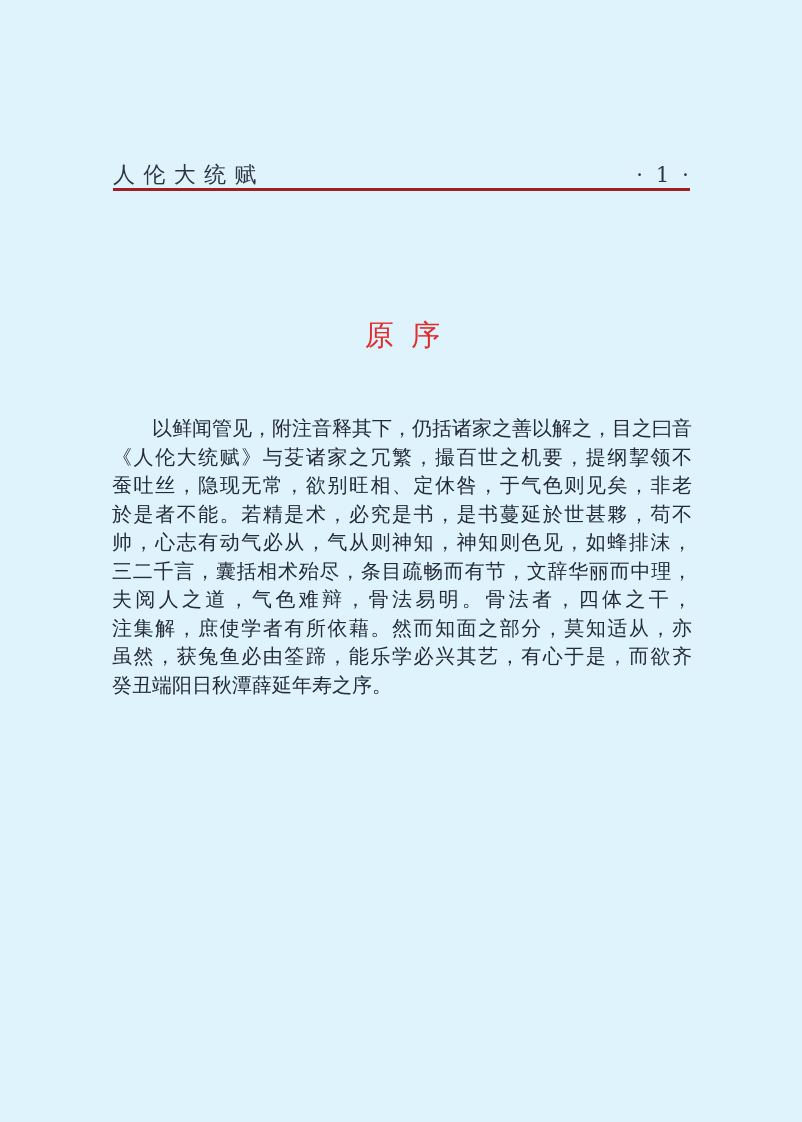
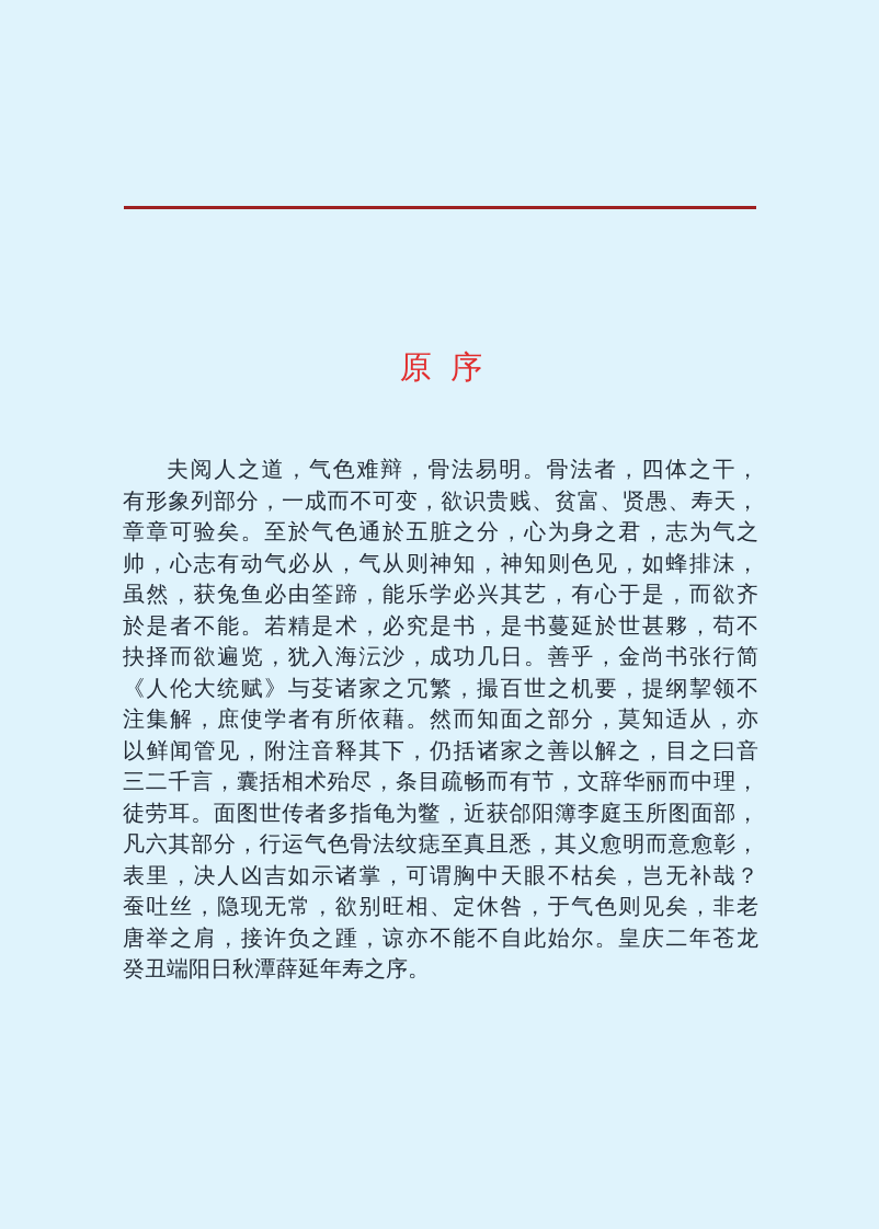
- 人伦大统赋
- · 1 ·
  原序
- 以鲜闻管见，附注音释其下，仍括诸家之善以解之，目之曰音
+ 夫阅人之道，气色难辩，骨法易明。骨法者，四体之干，
+ 有形象列部分，一成而不可变，欲识贵贱、贫富、贤愚、寿天，
+ 章章可验矣。至於气色通於五脏之分，心为身之君，志为气之
- 《人伦大统赋》与芟诸家之冗繁，撮百世之机要，提纲挈领不
+ 帅，心志有动气必从，气从则神知，神知则色见，如蜂排沫，
- 蚕吐丝，隐现无常，欲别旺相、定休咎，于气色则见矣，非老
+ 虽然，获兔鱼必由筌蹄，能乐学必兴其艺，有心于是，而欲齐
  於是者不能。若精是术，必究是书，是书蔓延於世甚夥，苟不
+ 抉择而欲遍览，犹入海沄沙，成功几日。善乎，金尚书张行简
- 帅，心志有动气必从，气从则神知，神知则色见，如蜂排沫，
+ 《人伦大统赋》与芟诸家之冗繁，撮百世之机要，提纲挈领不
- 三二千言，囊括相术殆尽，条目疏畅而有节，文辞华丽而中理，
+ 注集解，庶使学者有所依藉。然而知面之部分，莫知适从，亦
- 夫阅人之道，气色难辩，骨法易明。骨法者，四体之干，
+ 以鲜闻管见，附注音释其下，仍括诸家之善以解之，目之曰音
- 注集解，庶使学者有所依藉。然而知面之部分，莫知适从，亦
+ 三二千言，囊括相术殆尽，条目疏畅而有节，文辞华丽而中理，
+ 徒劳耳。面图世传者多指龟为鳖，近获郃阳簿李庭玉所图面部，
+ 凡六其部分，行运气色骨法纹痣至真且悉，其义愈明而意愈彰，
+ 表里，决人凶吉如示诸掌，可谓胸中天眼不枯矣，岂无补哉？
- 虽然，获兔鱼必由筌蹄，能乐学必兴其艺，有心于是，而欲齐
+ 蚕吐丝，隐现无常，欲别旺相、定休咎，于气色则见矣，非老
+ 唐举之肩，接许负之踵，谅亦不能不自此始尔。皇庆二年苍龙
  癸丑端阳日秋潭薛延年寿之序。
